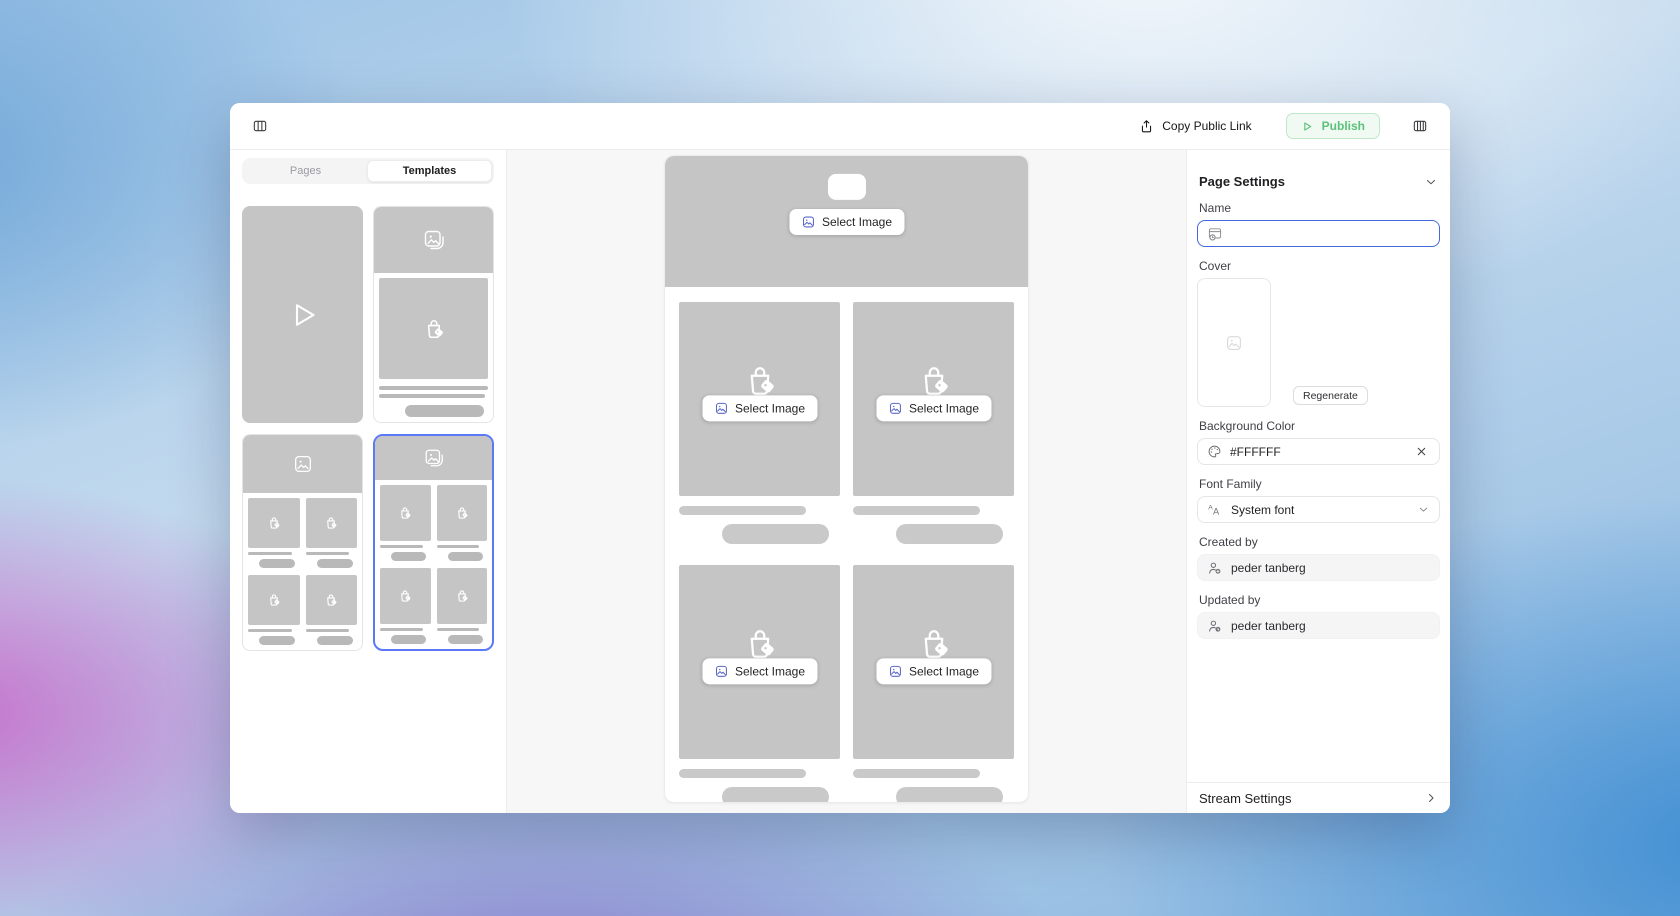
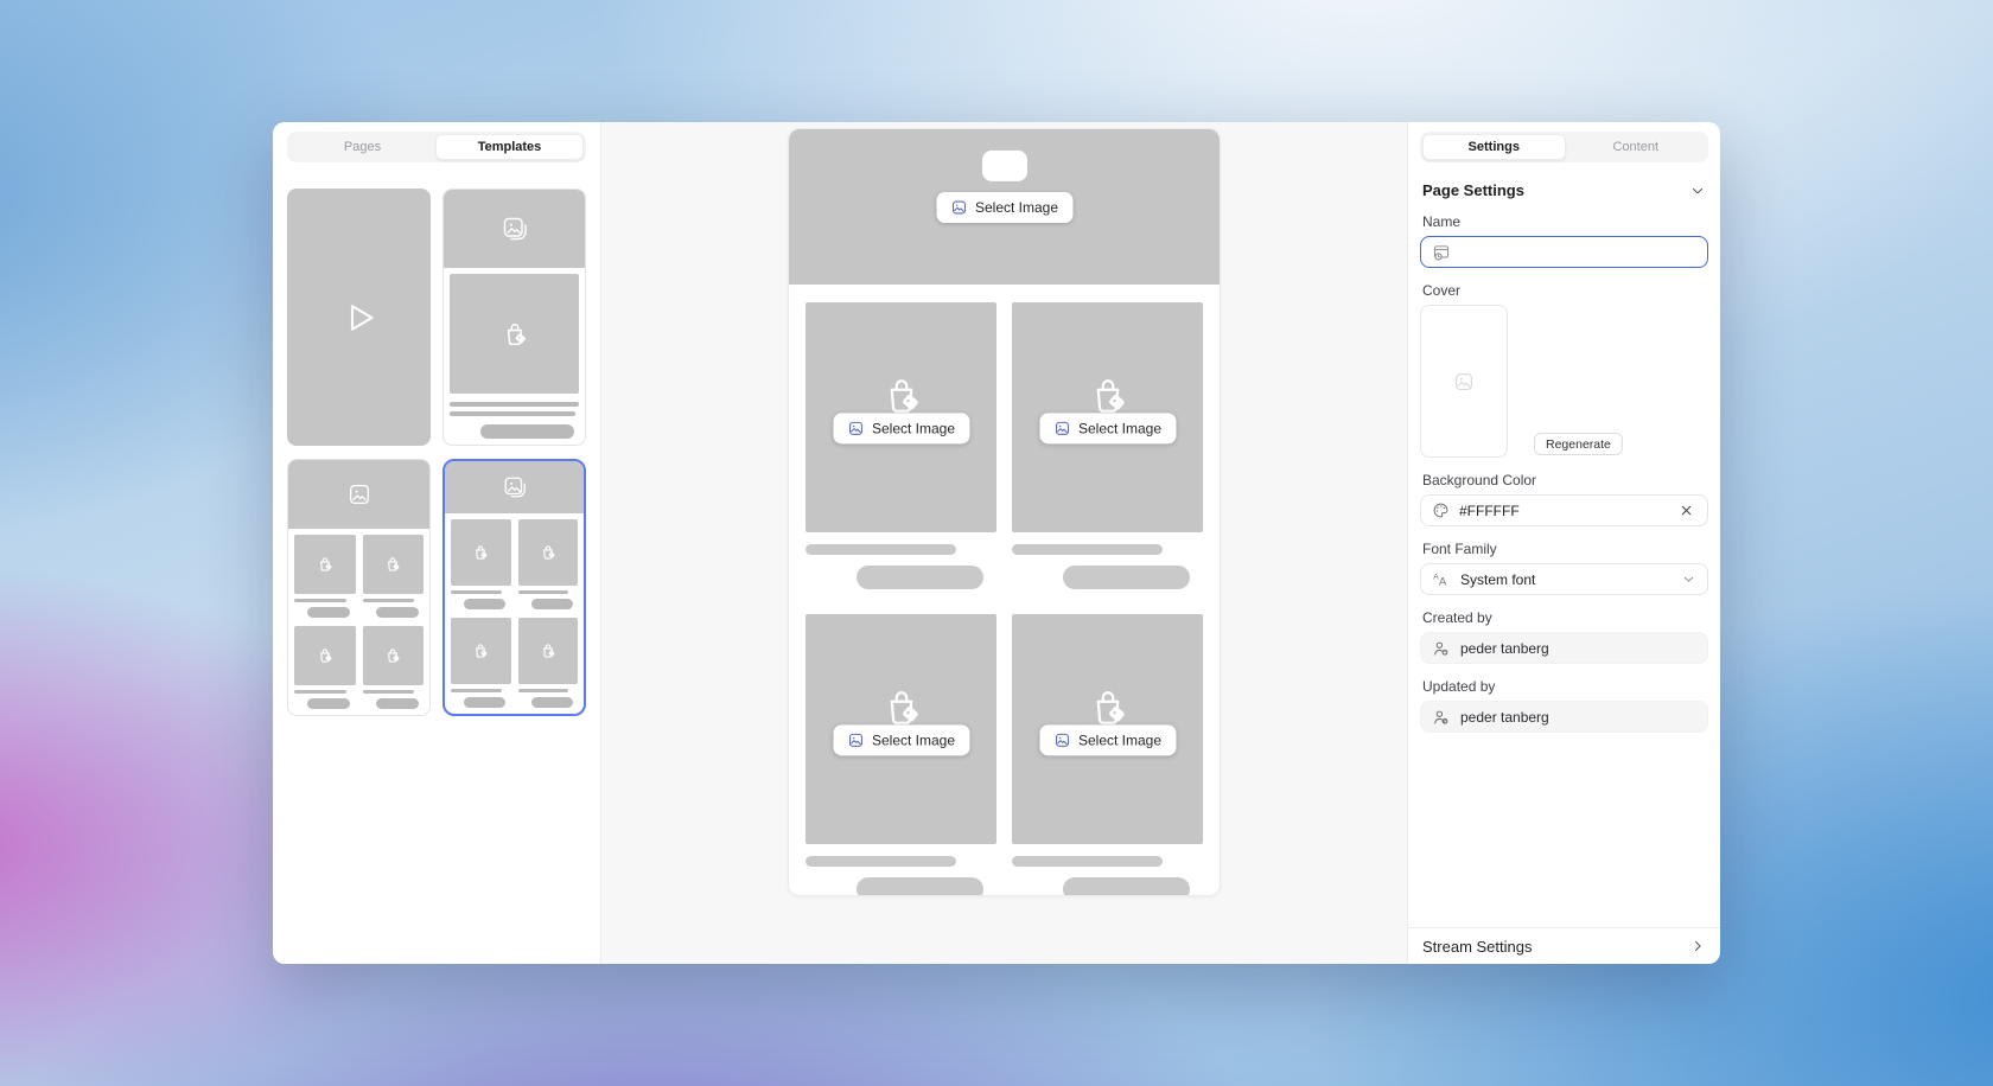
- Copy Public Link
- Publish
  Pages
  Templates
  Select Image
  Select Image
  Select Image
  Select Image
  Select Image
+ Settings
+ Content
  Page Settings
  Name
  Cover
  Regenerate
  Background Color
  #FFFFFF
  Font Family
  A
  System font
  Created by
  peder tanberg
  Updated by
  peder tanberg
  Stream Settings
